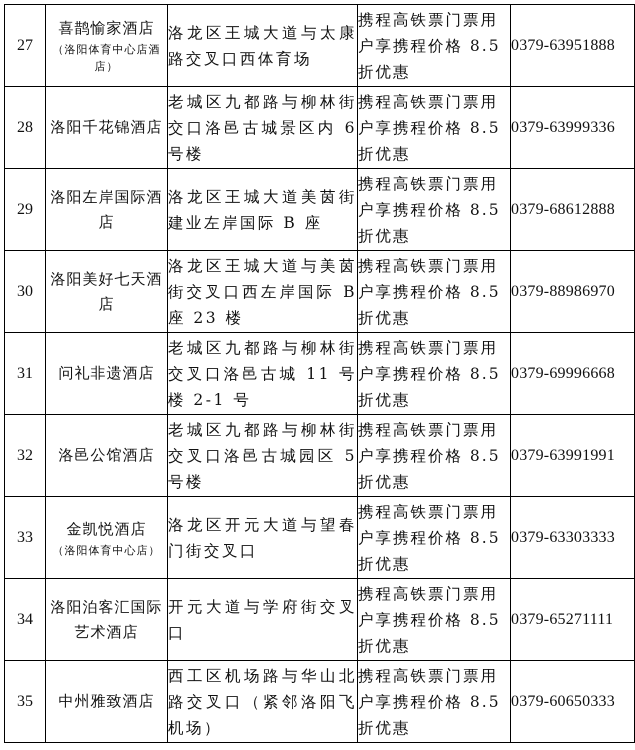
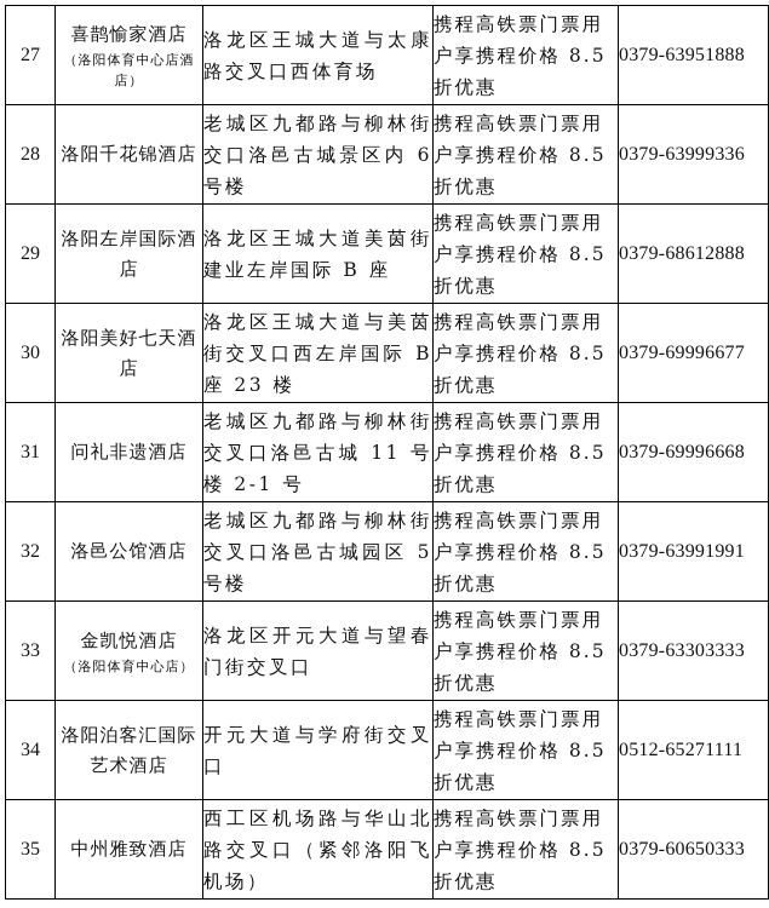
  27	喜鹊愉家酒店（洛阳体育中心店酒店）	洛龙区王城大道与太康路交叉口西体育场	携程高铁票门票用户享携程价格 8.5 折优惠	0379-63951888
  28	洛阳千花锦酒店	老城区九都路与柳林街交口洛邑古城景区内 6 号楼	携程高铁票门票用户享携程价格 8.5 折优惠	0379-63999336
  29	洛阳左岸国际酒店	洛龙区王城大道美茵街建业左岸国际 B 座	携程高铁票门票用户享携程价格 8.5 折优惠	0379-68612888
- 30	洛阳美好七天酒店	洛龙区王城大道与美茵街交叉口西左岸国际 B 座 23 楼	携程高铁票门票用户享携程价格 8.5 折优惠	0379-88986970
+ 30	洛阳美好七天酒店	洛龙区王城大道与美茵街交叉口西左岸国际 B 座 23 楼	携程高铁票门票用户享携程价格 8.5 折优惠	0379-69996677
  31	问礼非遗酒店	老城区九都路与柳林街交叉口洛邑古城 11 号楼 2-1 号	携程高铁票门票用户享携程价格 8.5 折优惠	0379-69996668
  32	洛邑公馆酒店	老城区九都路与柳林街交叉口洛邑古城园区 5 号楼	携程高铁票门票用户享携程价格 8.5 折优惠	0379-63991991
  33	金凯悦酒店（洛阳体育中心店）	洛龙区开元大道与望春门街交叉口	携程高铁票门票用户享携程价格 8.5 折优惠	0379-63303333
- 34	洛阳泊客汇国际艺术酒店	开元大道与学府街交叉口	携程高铁票门票用户享携程价格 8.5 折优惠	0379-65271111
+ 34	洛阳泊客汇国际艺术酒店	开元大道与学府街交叉口	携程高铁票门票用户享携程价格 8.5 折优惠	0512-65271111
  35	中州雅致酒店	西工区机场路与华山北路交叉口（紧邻洛阳飞机场）	携程高铁票门票用户享携程价格 8.5 折优惠	0379-60650333
